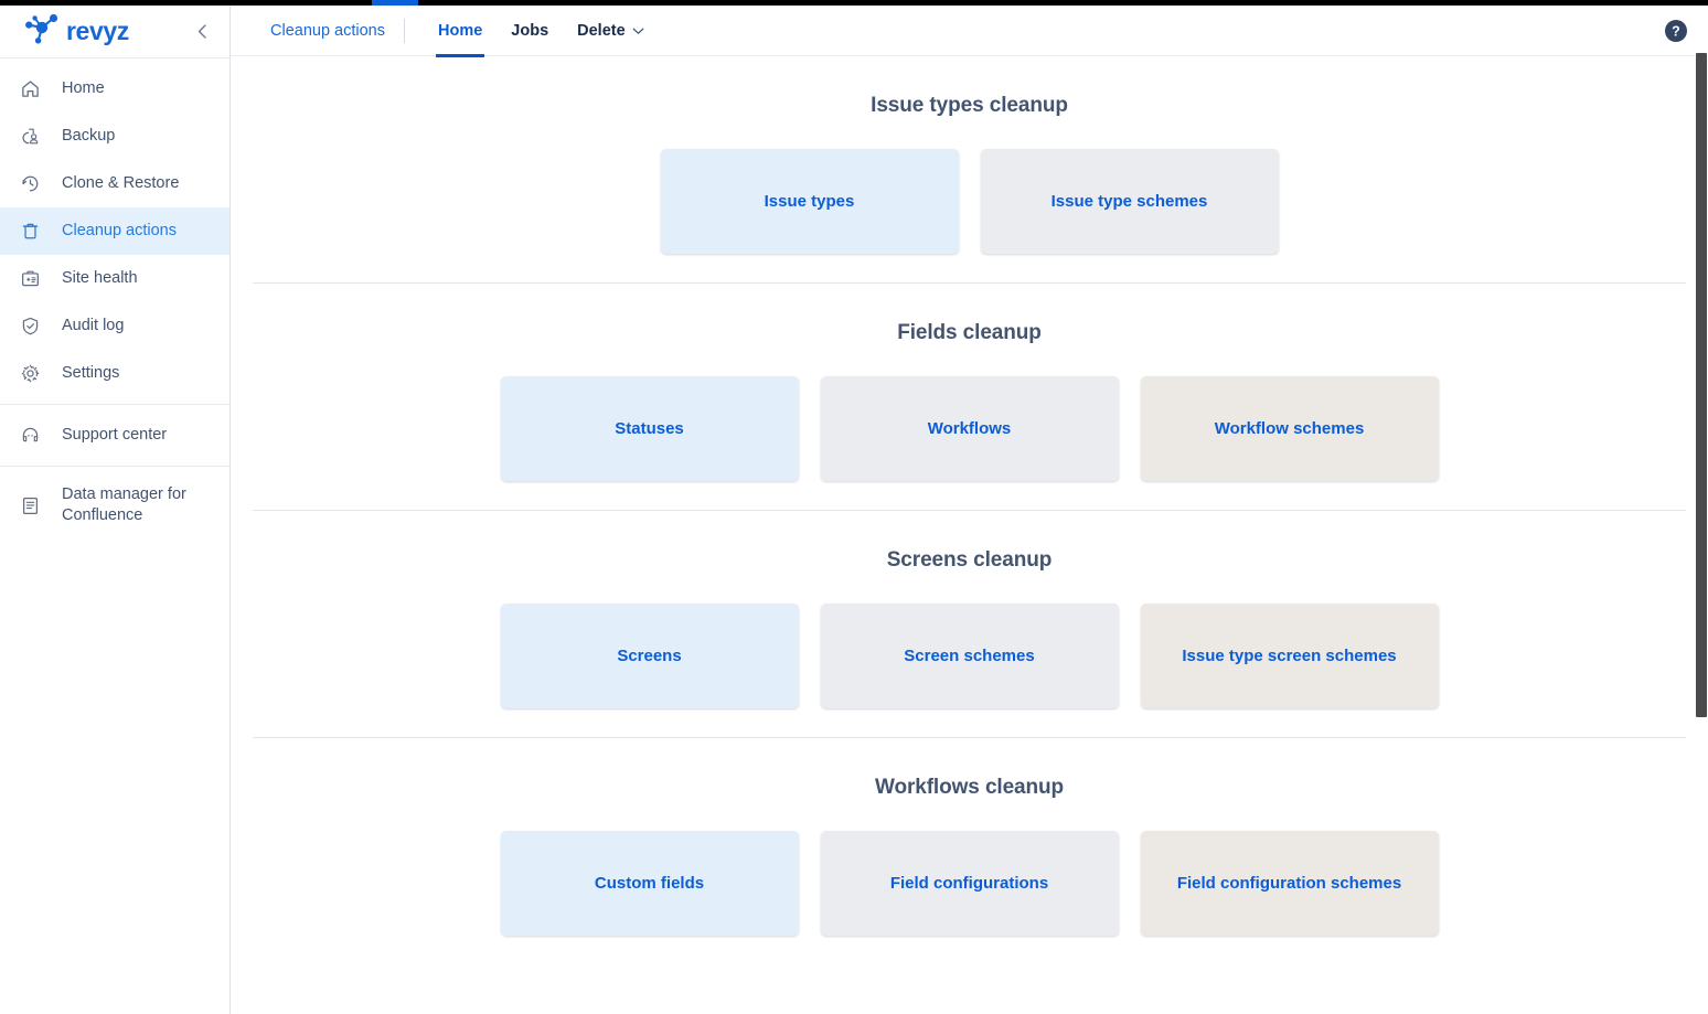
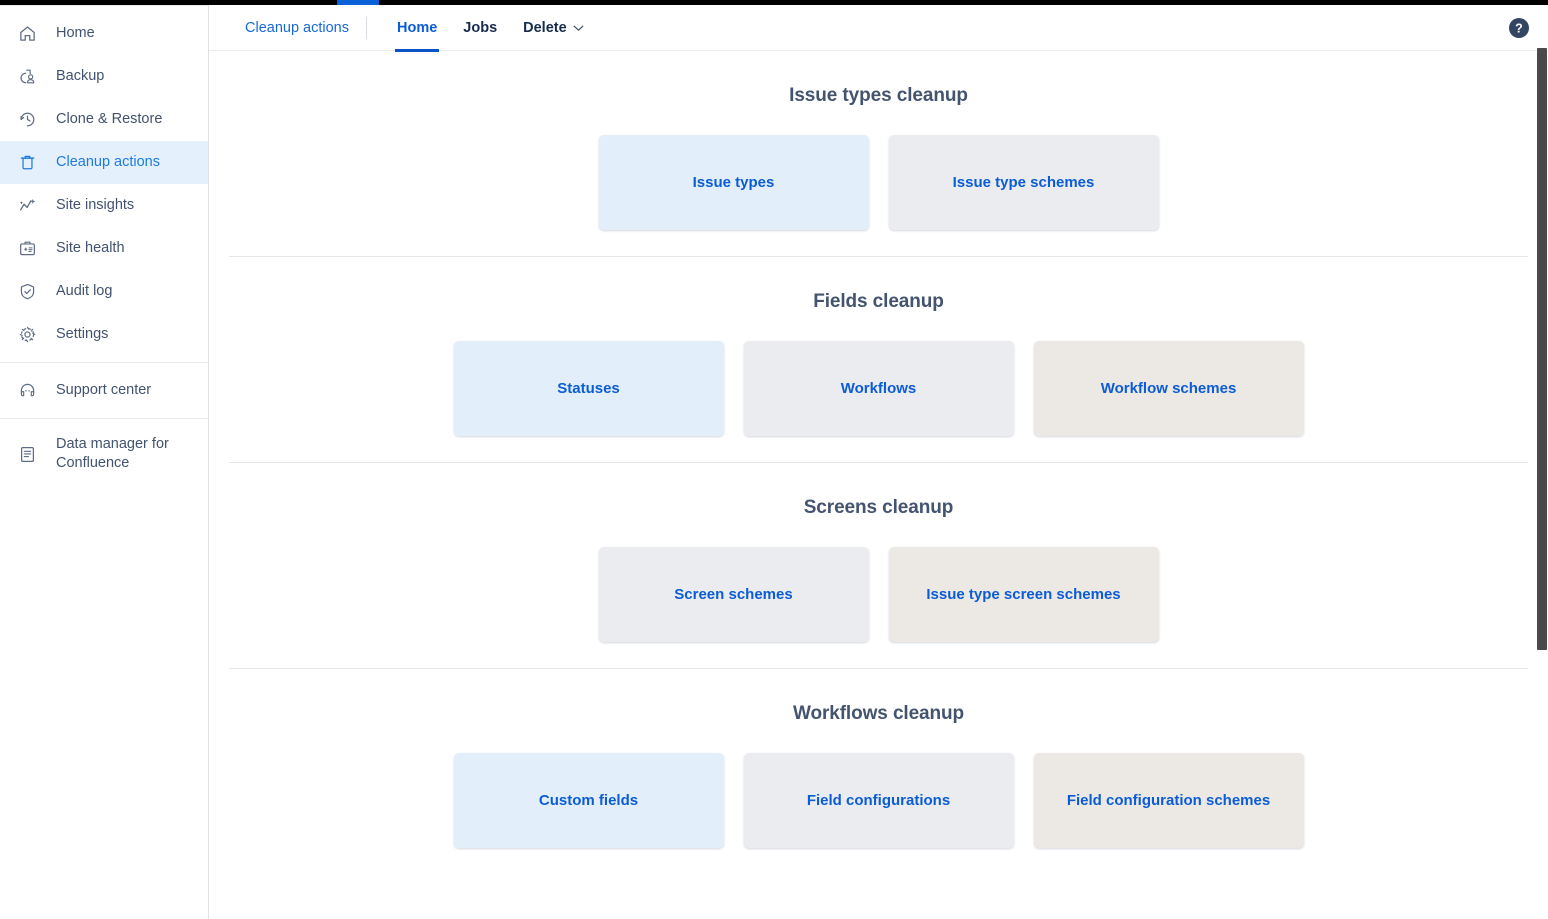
- revyz
  Home
  Backup
  Clone & Restore
  Cleanup actions
+ Site insights
  Site health
  Audit log
  Settings
  Support center
  Data manager for Confluence
  Cleanup actions
  Home
  Jobs
  Delete
  ?
  Issue types cleanup
  Issue types
  Issue type schemes
  Fields cleanup
  Statuses
  Workflows
  Workflow schemes
  Screens cleanup
- Screens
  Screen schemes
  Issue type screen schemes
  Workflows cleanup
  Custom fields
  Field configurations
  Field configuration schemes
